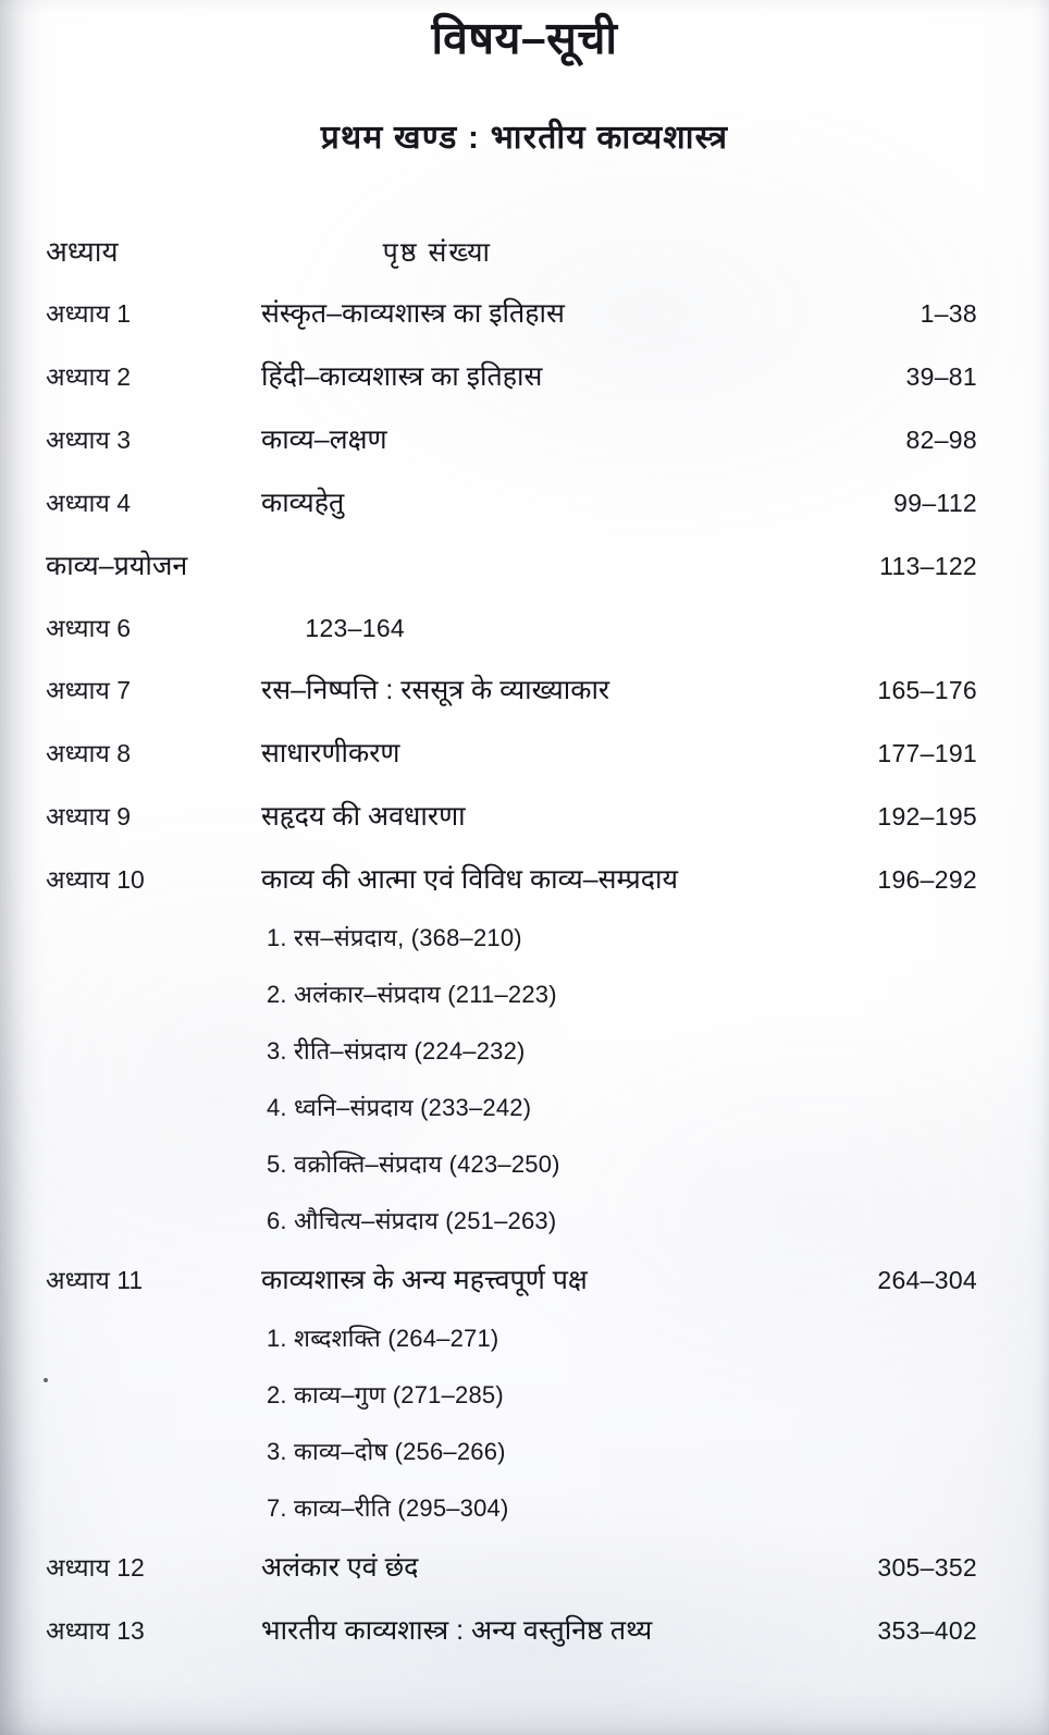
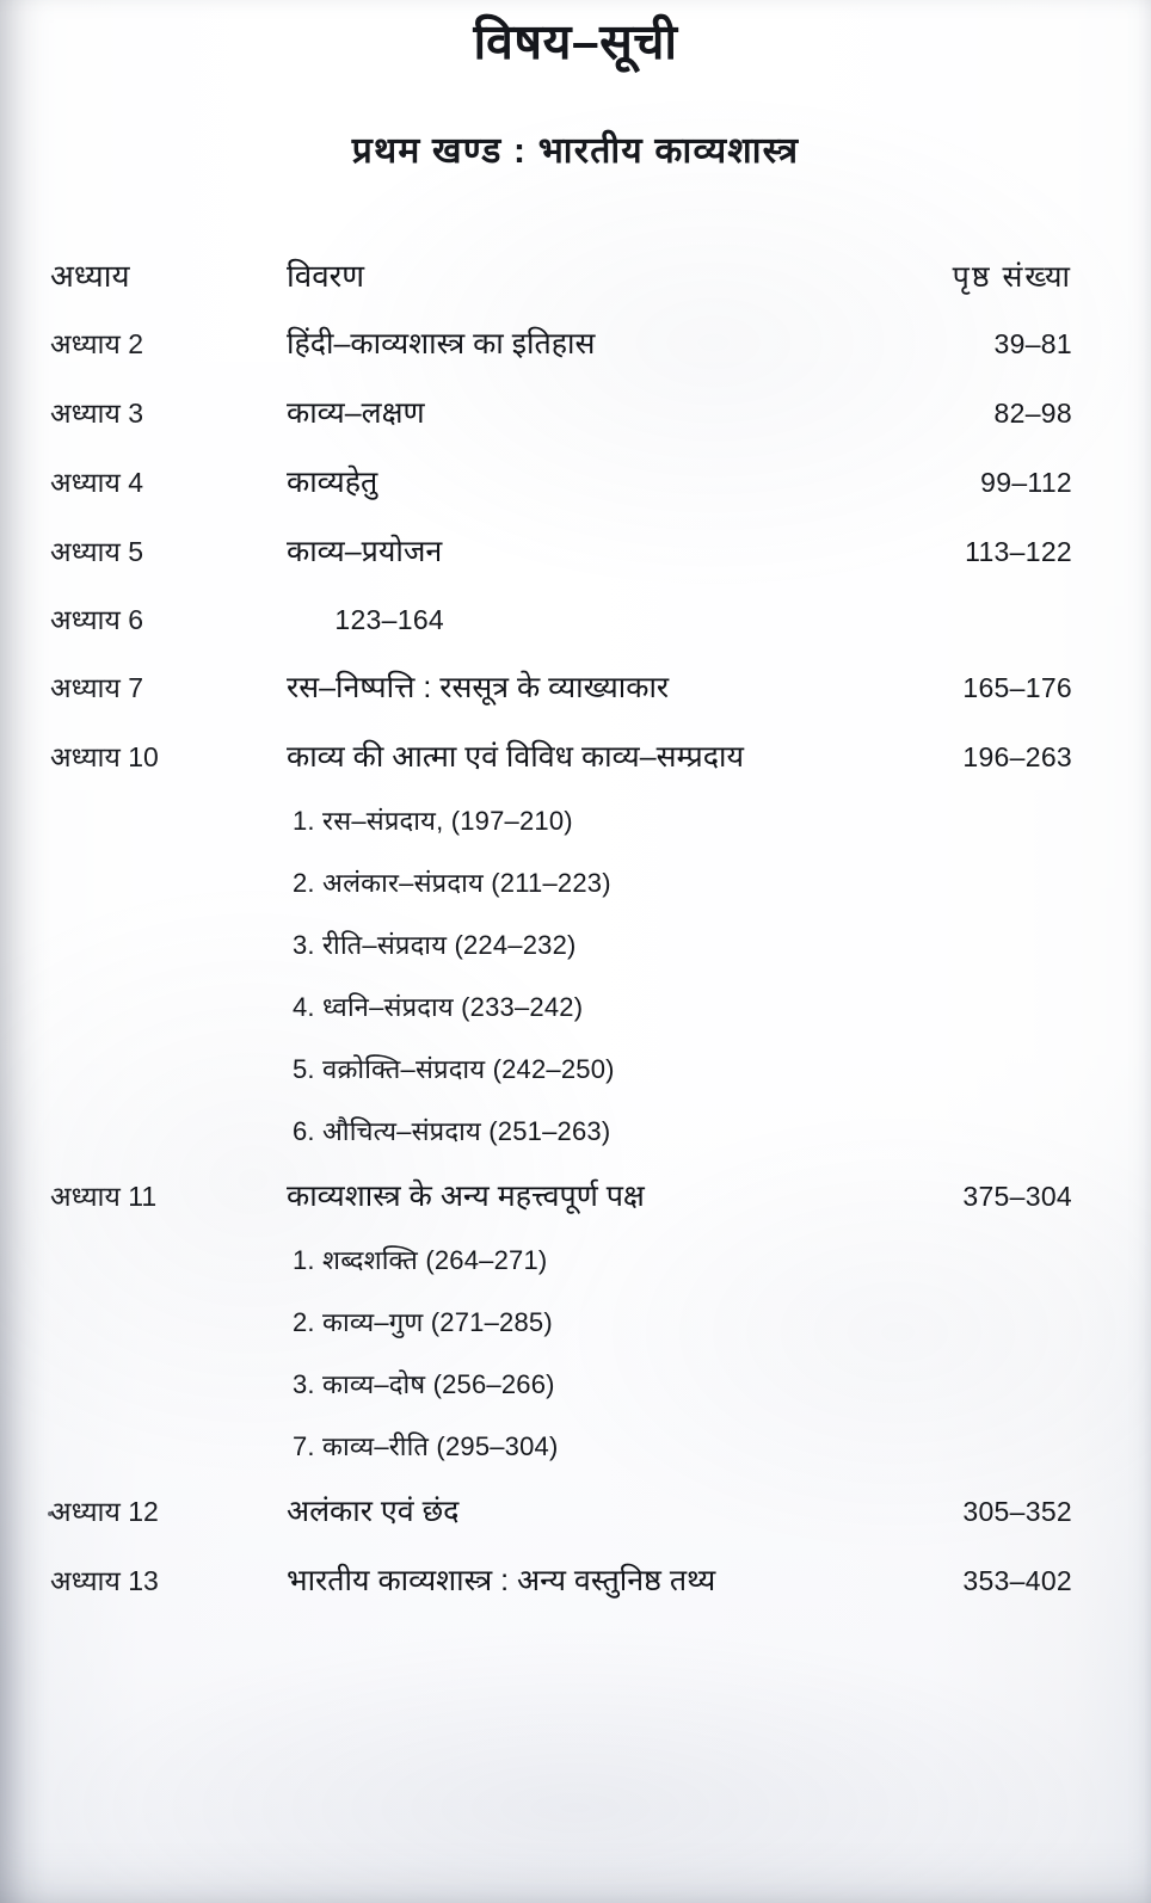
  विषय–सूची
  प्रथम खण्ड : भारतीय काव्यशास्त्र
  अध्याय
+ विवरण
  पृष्ठ संख्या
- अध्याय 1
- संस्कृत–काव्यशास्त्र का इतिहास
- 1–38
  अध्याय 2
  हिंदी–काव्यशास्त्र का इतिहास
  39–81
  अध्याय 3
  काव्य–लक्षण
  82–98
  अध्याय 4
  काव्यहेतु
  99–112
+ अध्याय 5
  काव्य–प्रयोजन
  113–122
  अध्याय 6
  123–164
  अध्याय 7
  रस–निष्पत्ति : रससूत्र के व्याख्याकार
  165–176
- अध्याय 8
- साधारणीकरण
- 177–191
- अध्याय 9
- सहृदय की अवधारणा
- 192–195
  अध्याय 10
  काव्य की आत्मा एवं विविध काव्य–सम्प्रदाय
- 196–292
+ 196–263
- 1. रस–संप्रदाय, (368–210)
+ 1. रस–संप्रदाय, (197–210)
  2. अलंकार–संप्रदाय (211–223)
  3. रीति–संप्रदाय (224–232)
  4. ध्वनि–संप्रदाय (233–242)
- 5. वक्रोक्ति–संप्रदाय (423–250)
+ 5. वक्रोक्ति–संप्रदाय (242–250)
  6. औचित्य–संप्रदाय (251–263)
  अध्याय 11
  काव्यशास्त्र के अन्य महत्त्वपूर्ण पक्ष
- 264–304
+ 375–304
  1. शब्दशक्ति (264–271)
  2. काव्य–गुण (271–285)
  3. काव्य–दोष (256–266)
  7. काव्य–रीति (295–304)
  अध्याय 12
  अलंकार एवं छंद
  305–352
  अध्याय 13
  भारतीय काव्यशास्त्र : अन्य वस्तुनिष्ठ तथ्य
  353–402
